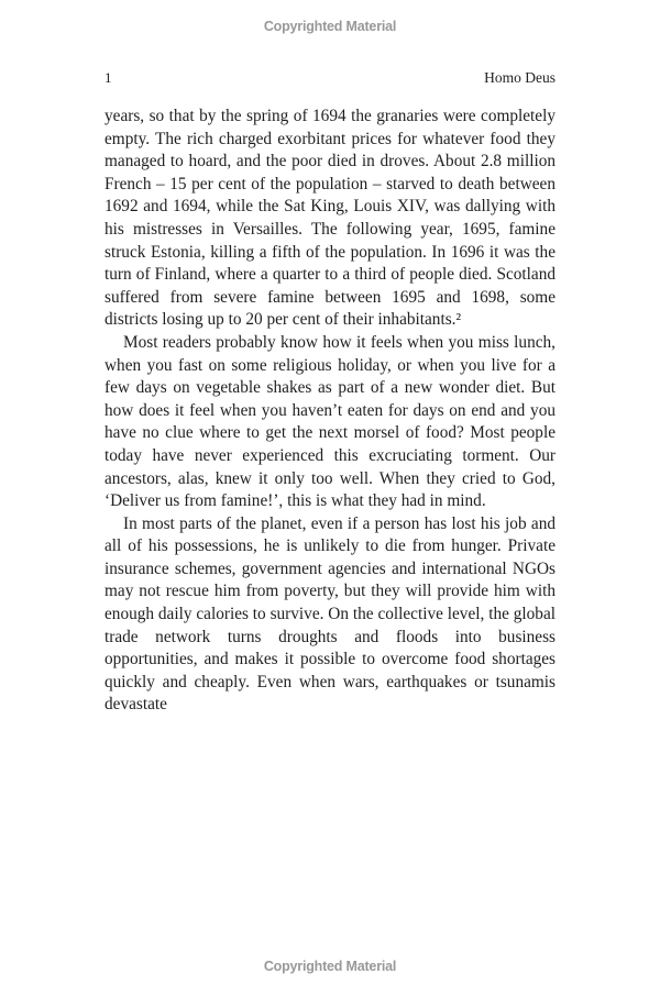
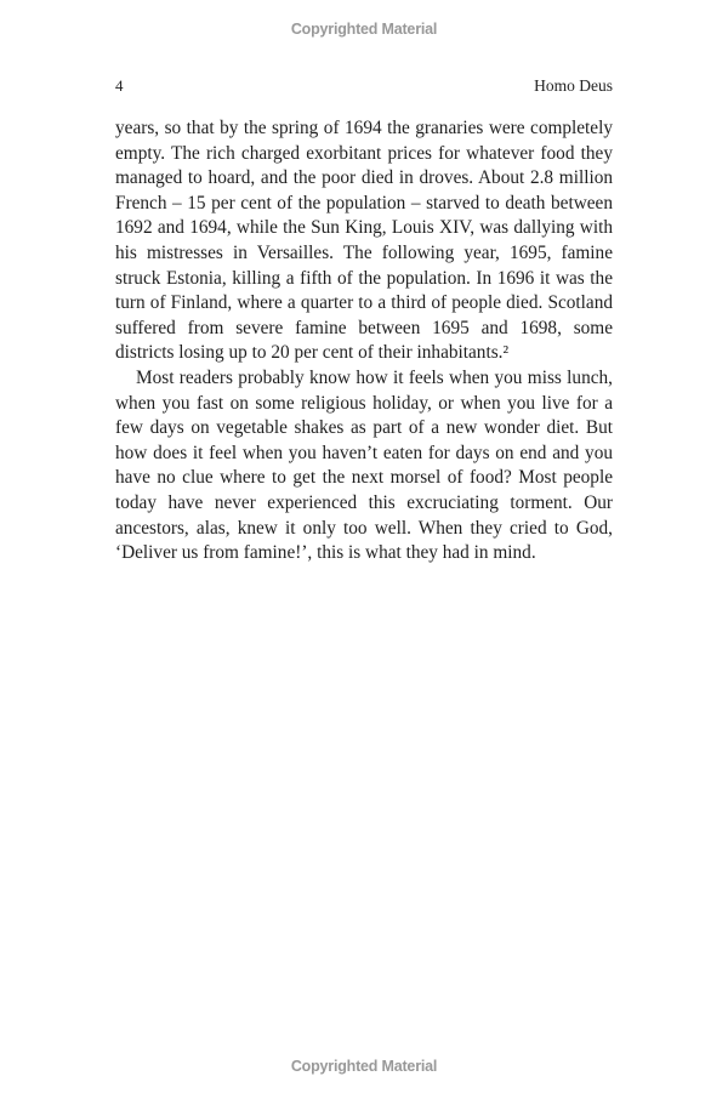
  Copyrighted Material
- 1
+ 4
  Homo Deus
- years, so that by the spring of 1694 the granaries were completely empty. The rich charged exorbitant prices for whatever food they managed to hoard, and the poor died in droves. About 2.8 million French – 15 per cent of the population – starved to death between 1692 and 1694, while the Sat King, Louis XIV, was dallying with his mistresses in Versailles. The following year, 1695, famine struck Estonia, killing a fifth of the population. In 1696 it was the turn of Finland, where a quarter to a third of people died. Scotland suffered from severe famine between 1695 and 1698, some districts losing up to 20 per cent of their inhabitants.²
+ years, so that by the spring of 1694 the granaries were completely empty. The rich charged exorbitant prices for whatever food they managed to hoard, and the poor died in droves. About 2.8 million French – 15 per cent of the population – starved to death between 1692 and 1694, while the Sun King, Louis XIV, was dallying with his mistresses in Versailles. The following year, 1695, famine struck Estonia, killing a fifth of the population. In 1696 it was the turn of Finland, where a quarter to a third of people died. Scotland suffered from severe famine between 1695 and 1698, some districts losing up to 20 per cent of their inhabitants.²
  Most readers probably know how it feels when you miss lunch, when you fast on some religious holiday, or when you live for a few days on vegetable shakes as part of a new wonder diet. But how does it feel when you haven’t eaten for days on end and you have no clue where to get the next morsel of food? Most people today have never experienced this excruciating torment. Our ancestors, alas, knew it only too well. When they cried to God, ‘Deliver us from famine!’, this is what they had in mind.
- In most parts of the planet, even if a person has lost his job and all of his possessions, he is unlikely to die from hunger. Private insurance schemes, government agencies and international NGOs may not rescue him from poverty, but they will provide him with enough daily calories to survive. On the collective level, the global trade network turns droughts and floods into business opportunities, and makes it possible to overcome food shortages quickly and cheaply. Even when wars, earthquakes or tsunamis devastate
  Copyrighted Material
